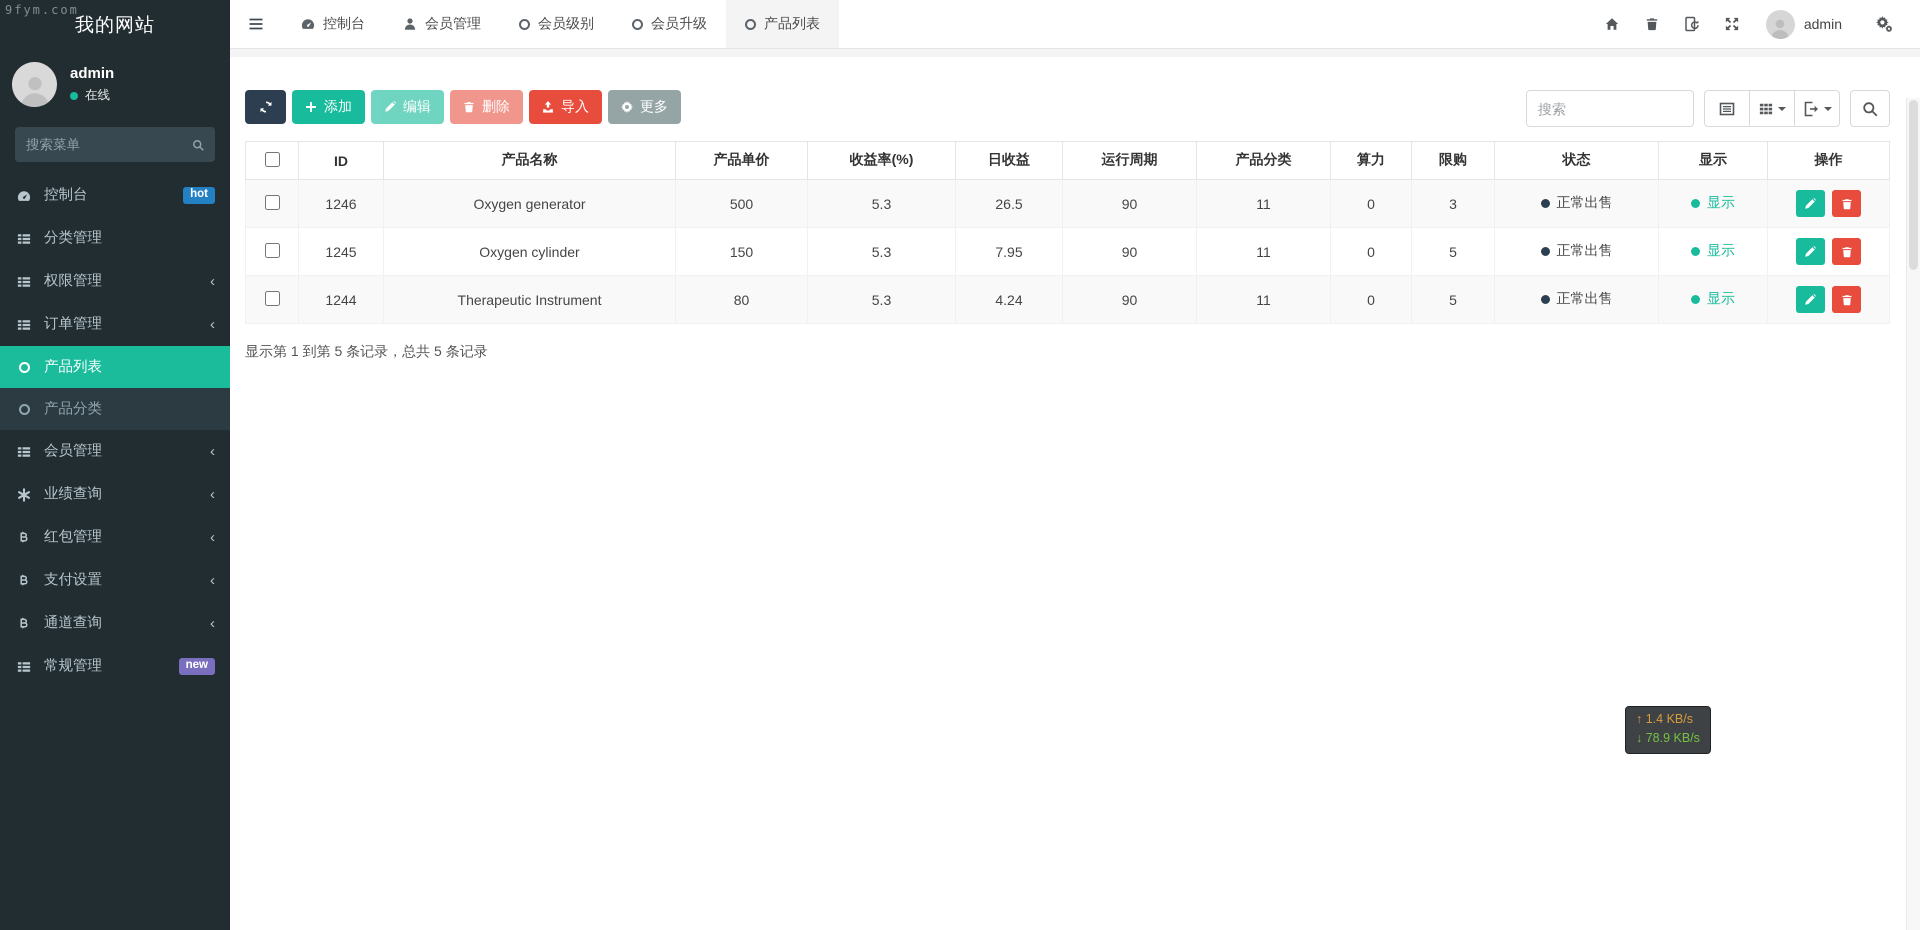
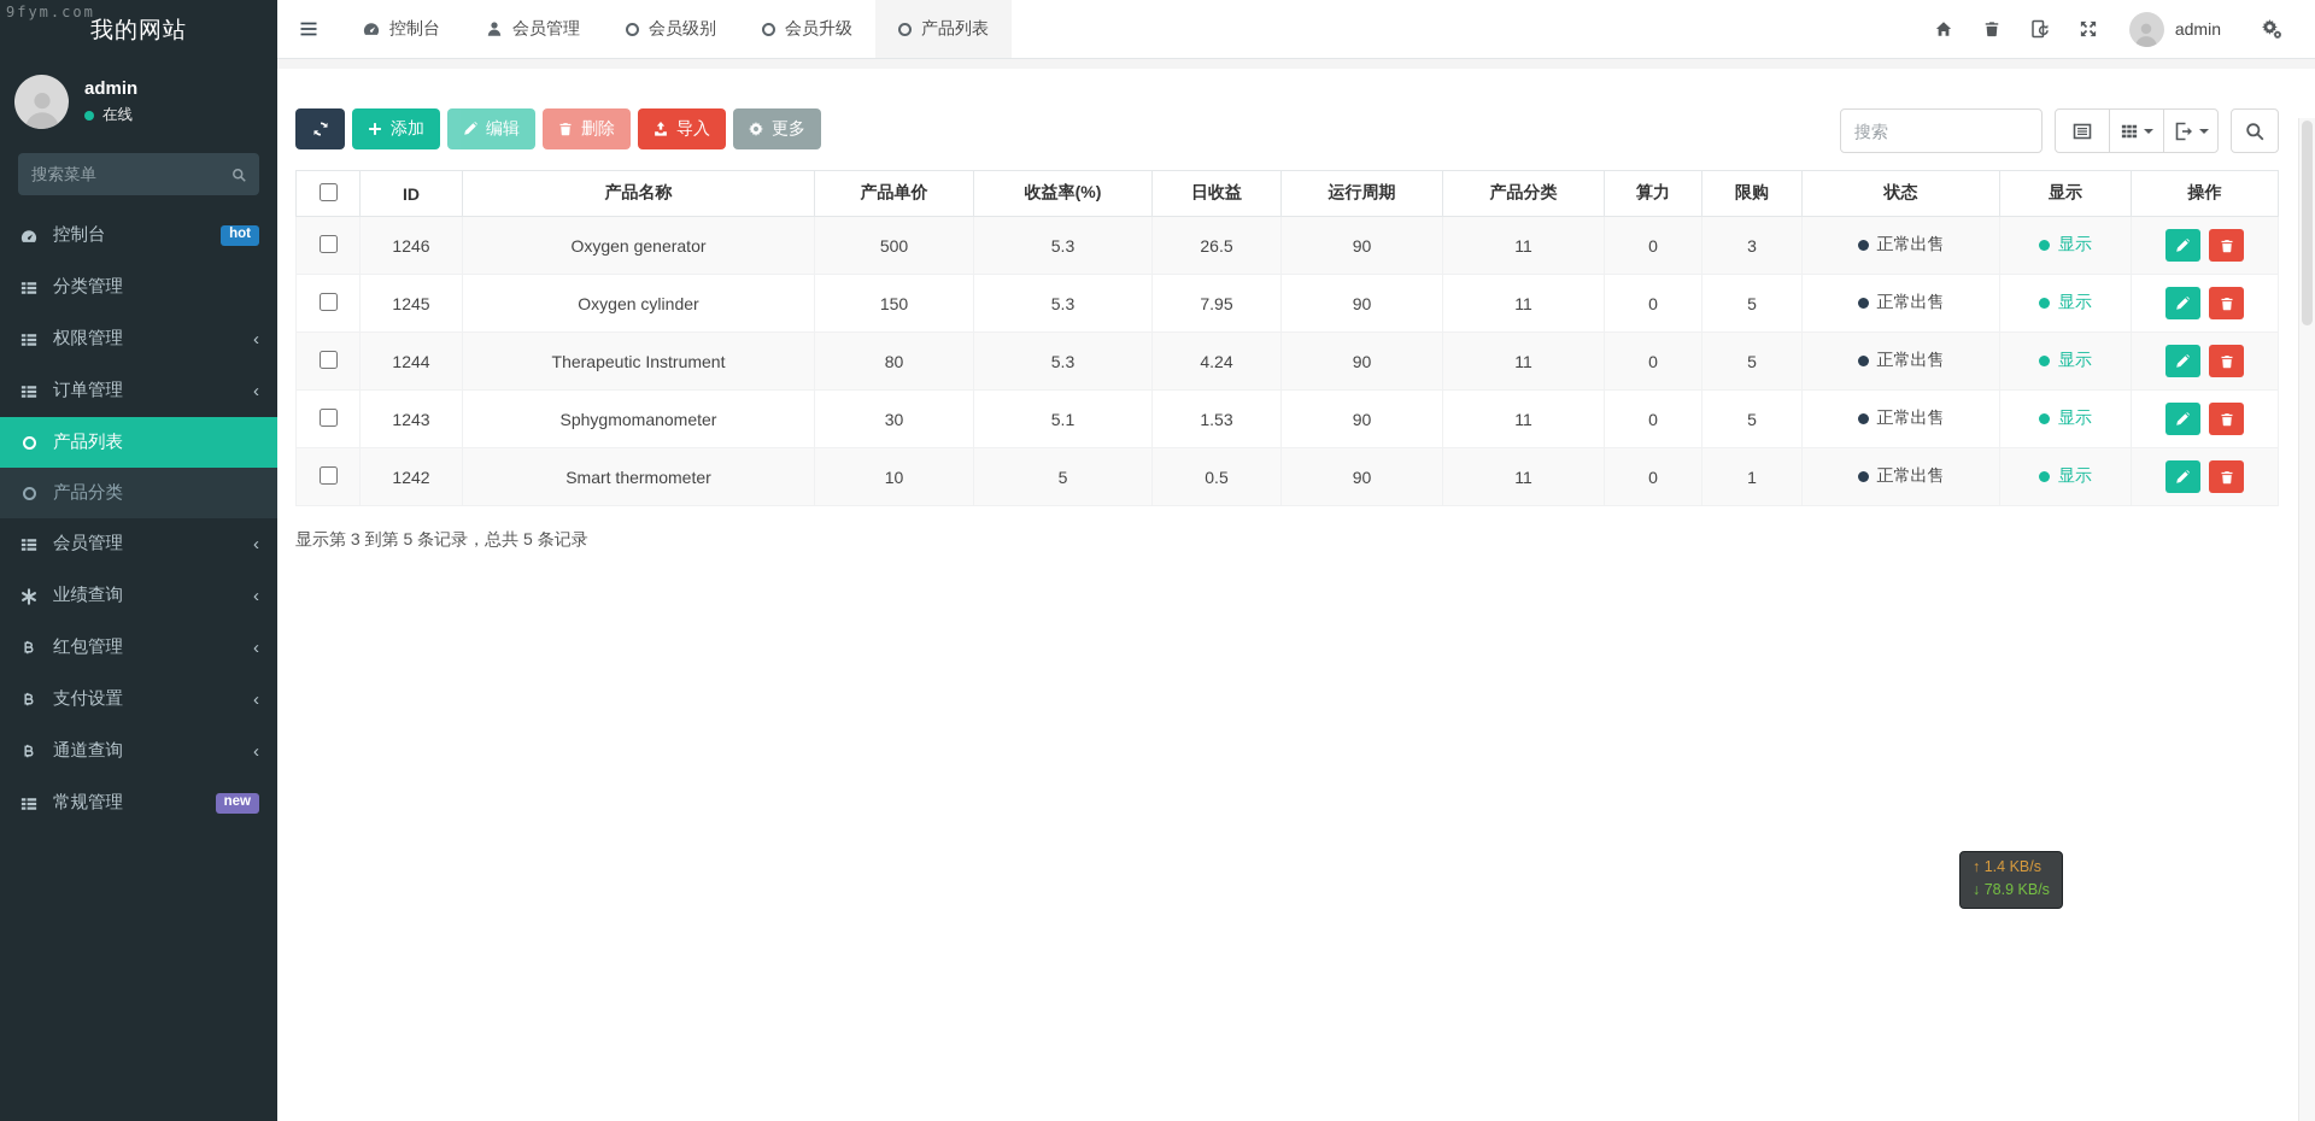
  9fym.com
  我的网站
  admin
  在线
  搜索菜单
  控制台
  hot
  分类管理
  权限管理
  ‹
  订单管理
  ‹
  产品列表
  产品分类
  会员管理
  ‹
  业绩查询
  ‹
  红包管理
  ‹
  支付设置
  ‹
  通道查询
  ‹
  常规管理
  new
  控制台
  会员管理
  会员级别
  会员升级
  产品列表
  admin
  添加
  编辑
  删除
  导入
  更多
  搜索
  	ID	产品名称	产品单价	收益率(%)	日收益	运行周期	产品分类	算力	限购	状态	显示	操作
  	1246	Oxygen generator	500	5.3	26.5	90	11	0	3	正常出售	显示
  	1245	Oxygen cylinder	150	5.3	7.95	90	11	0	5	正常出售	显示
  	1244	Therapeutic Instrument	80	5.3	4.24	90	11	0	5	正常出售	显示
+ 	1243	Sphygmomanometer	30	5.1	1.53	90	11	0	5	正常出售	显示
+ 	1242	Smart thermometer	10	5	0.5	90	11	0	1	正常出售	显示
- 显示第 1 到第 5 条记录，总共 5 条记录
+ 显示第 3 到第 5 条记录，总共 5 条记录
  ↑ 1.4 KB/s
  ↓ 78.9 KB/s
